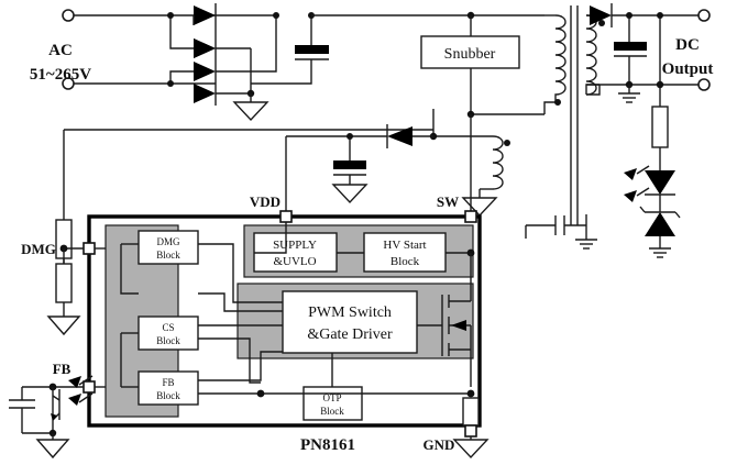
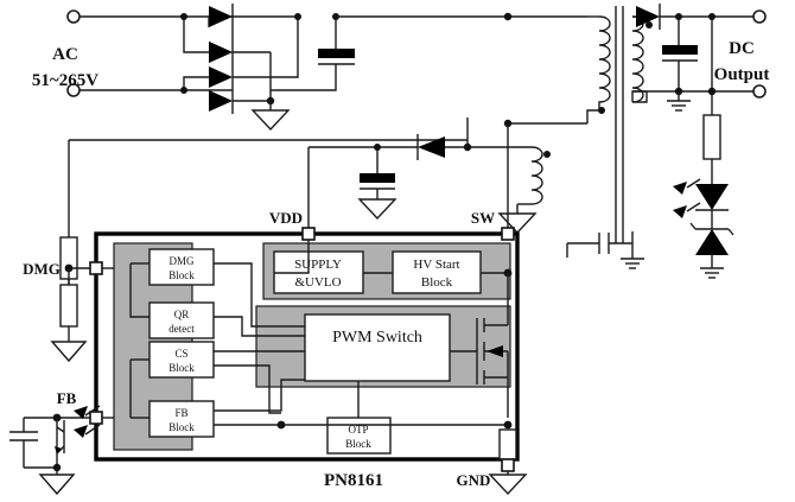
  AC
  51~265V
- Snubber
  DC
  Output
  DMG
  Block
+ QR
+ detect
  CS
  Block
  FB
  Block
  SUPPLY
  &UVLO
  HV Start
  Block
  PWM Switch
- &Gate Driver
  OTP
  Block
  VDD
  SW
  GND
  DMG
  FB
  PN8161
